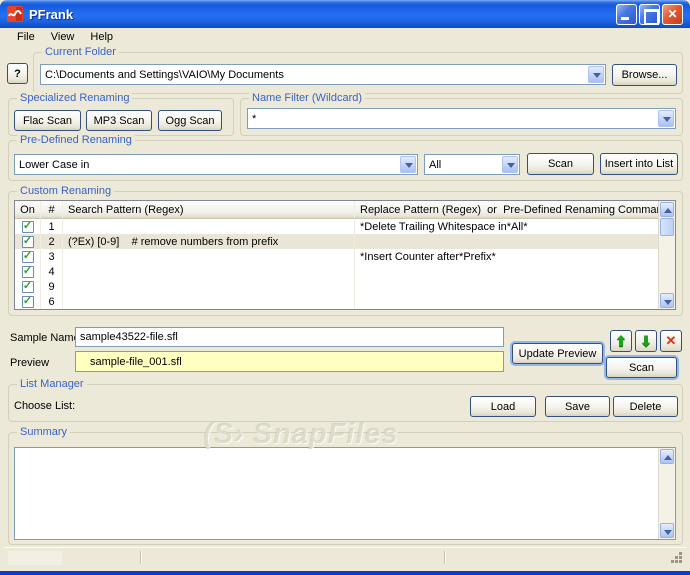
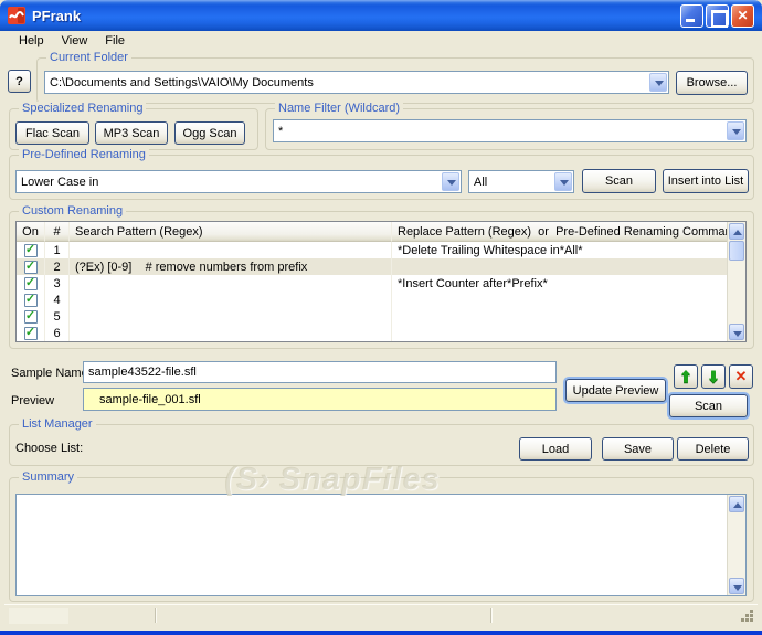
  PFrank
  ✕
- File
+ Help
  View
- Help
+ File
  ?
  Current Folder
  C:\Documents and Settings\VAIO\My Documents
  Browse...
  Specialized Renaming
  Flac Scan
  MP3 Scan
  Ogg Scan
  Name Filter (Wildcard)
  *
  Pre-Defined Renaming
  Lower Case in
  All
  Scan
  Insert into List
  Custom Renaming
  On
  #
  Search Pattern (Regex)
  Replace Pattern (Regex) or Pre-Defined Renaming Comma
  ✓
  1
  *Delete Trailing Whitespace in*All*
  ✓
  2
  (?Ex) [0-9] # remove numbers from prefix
  ✓
  3
  *Insert Counter after*Prefix*
  ✓
  4
  ✓
- 9
+ 5
  ✓
  6
  Sample Nam
  sample43522-file.sfl
  Preview
  sample-file_001.sfl
  Update Preview
  ⬆
  ⬇
  ✕
  Scan
  List Manager
  Choose List:
  Load
  Save
  Delete
  Summary
  (S› SnapFiles
